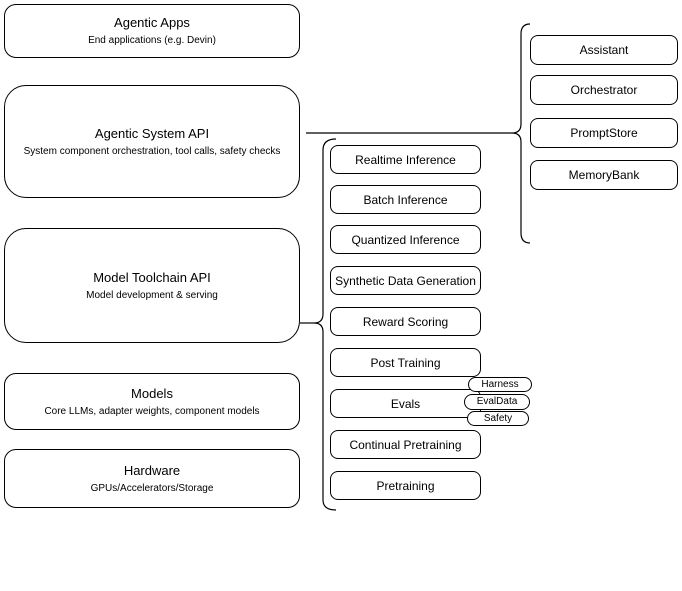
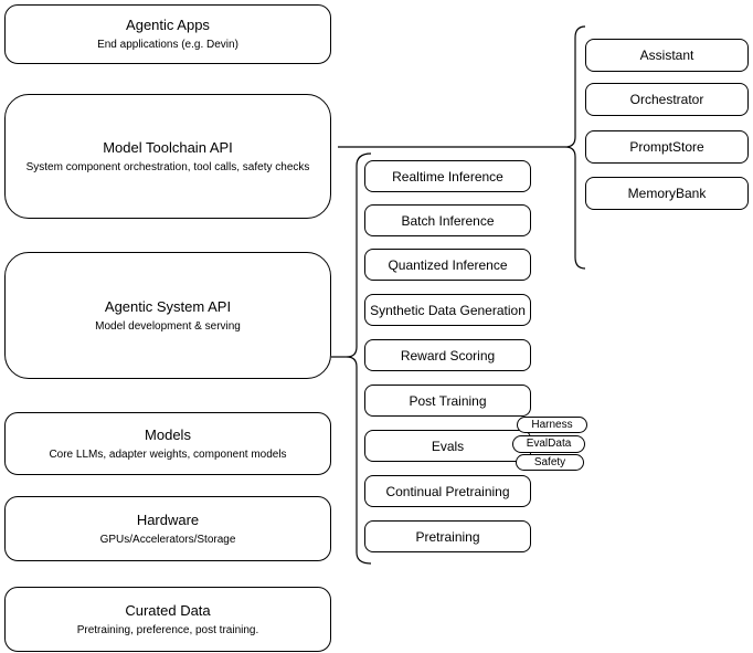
  Agentic Apps
  End applications (e.g. Devin)
- Agentic System API
+ Model Toolchain API
  System component orchestration, tool calls, safety checks
- Model Toolchain API
+ Agentic System API
  Model development & serving
  Models
  Core LLMs, adapter weights, component models
  Hardware
  GPUs/Accelerators/Storage
+ Curated Data
+ Pretraining, preference, post training.
  Realtime Inference
  Batch Inference
  Quantized Inference
  Synthetic Data Generation
  Reward Scoring
  Post Training
  Evals
  Continual Pretraining
  Pretraining
  Harness
  EvalData
  Safety
  Assistant
  Orchestrator
  PromptStore
  MemoryBank
